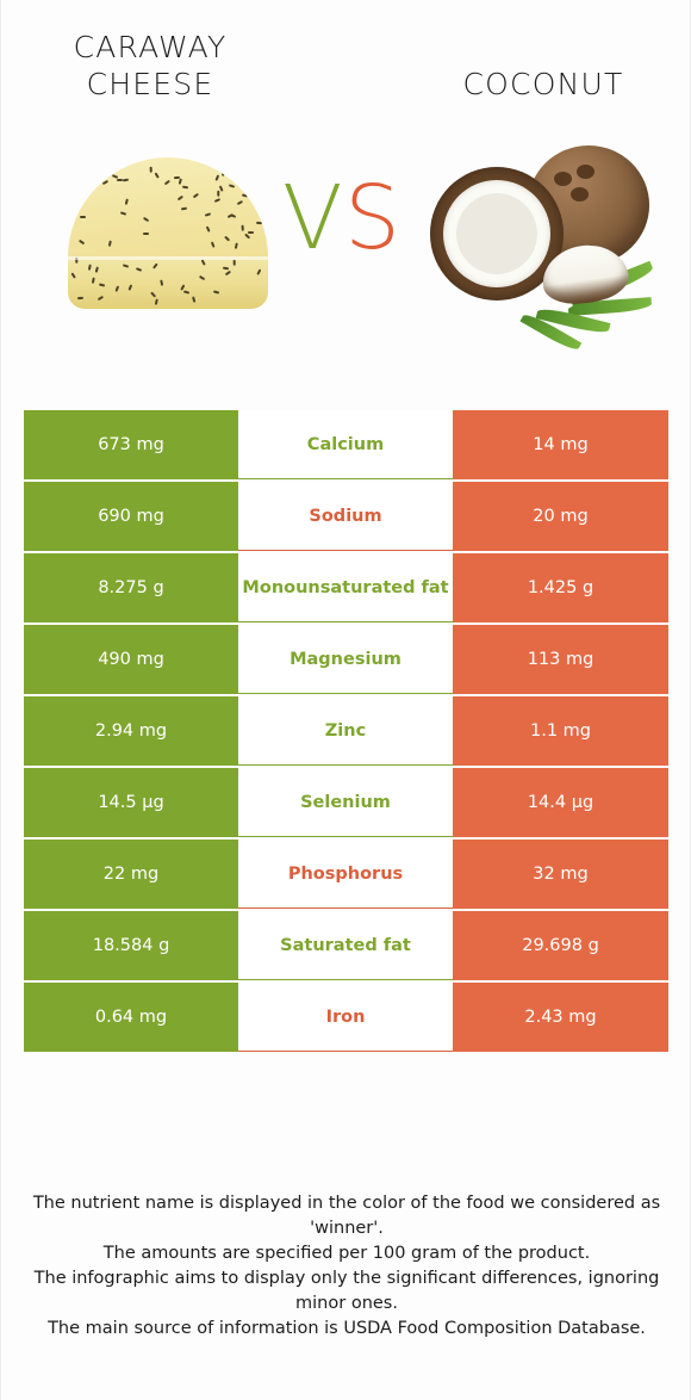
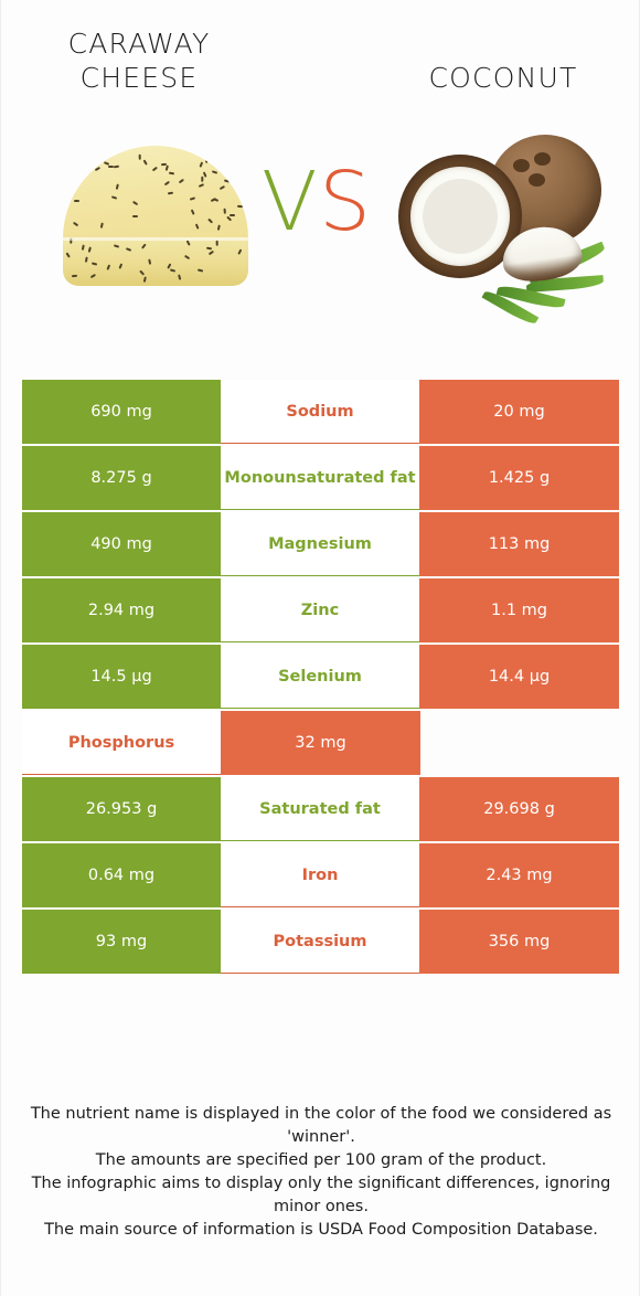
  CARAWAY CHEESE
  COCONUT
  V
  S
- 673 mg
- Calcium
- 14 mg
  690 mg
  Sodium
  20 mg
  8.275 g
  Monounsaturated fat
  1.425 g
  490 mg
  Magnesium
  113 mg
  2.94 mg
  Zinc
  1.1 mg
  14.5 µg
  Selenium
  14.4 µg
- 22 mg
  Phosphorus
  32 mg
- 18.584 g
+ 26.953 g
  Saturated fat
  29.698 g
  0.64 mg
  Iron
  2.43 mg
+ 93 mg
+ Potassium
+ 356 mg
  The nutrient name is displayed in the color of the food we considered as 'winner'.
  The amounts are specified per 100 gram of the product.
  The infographic aims to display only the significant differences, ignoring minor ones.
  The main source of information is USDA Food Composition Database.
